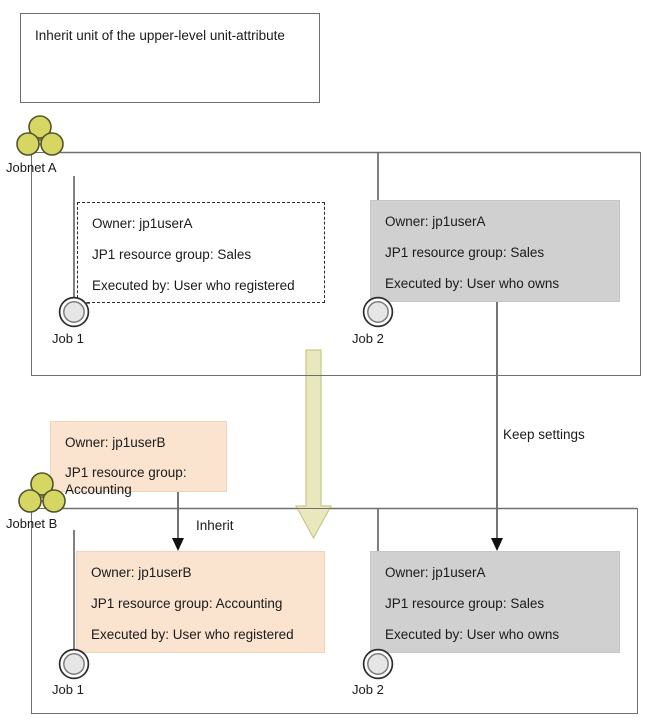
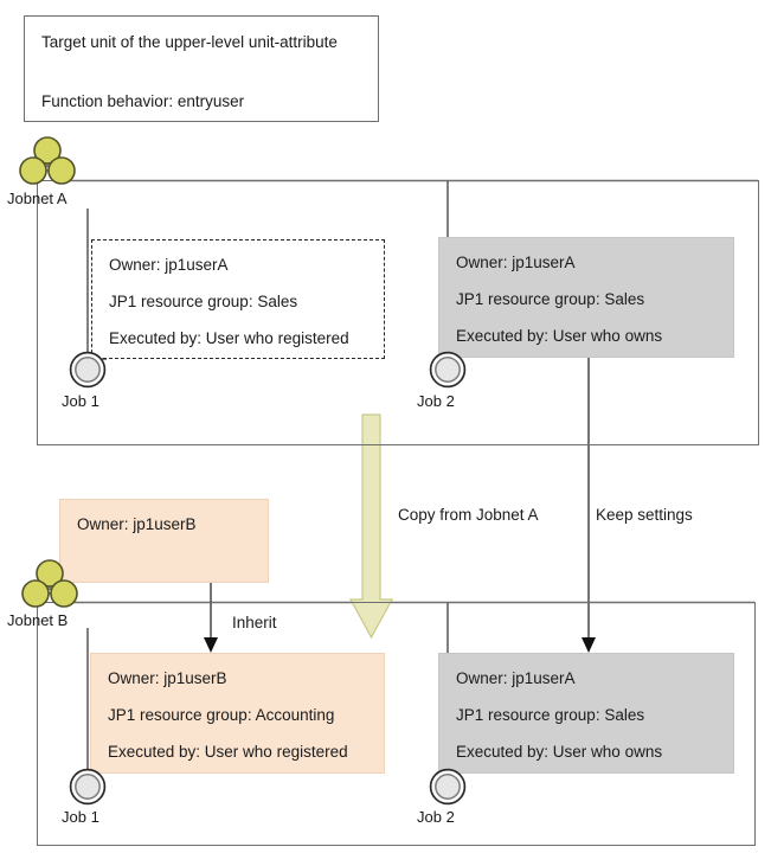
- Inherit unit of the upper-level unit-attribute
+ Target unit of the upper-level unit-attribute
+ Function behavior: entryuser
  Jobnet A
  Owner: jp1userA
  JP1 resource group: Sales
  Executed by: User who registered
  Job 1
  Owner: jp1userA
  JP1 resource group: Sales
  Executed by: User who owns
  Job 2
+ Copy from Jobnet A
  Keep settings
  Owner: jp1userB
- JP1 resource group:
- Accounting
  Jobnet B
  Inherit
  Owner: jp1userB
  JP1 resource group: Accounting
  Executed by: User who registered
  Job 1
  Owner: jp1userA
  JP1 resource group: Sales
  Executed by: User who owns
  Job 2
